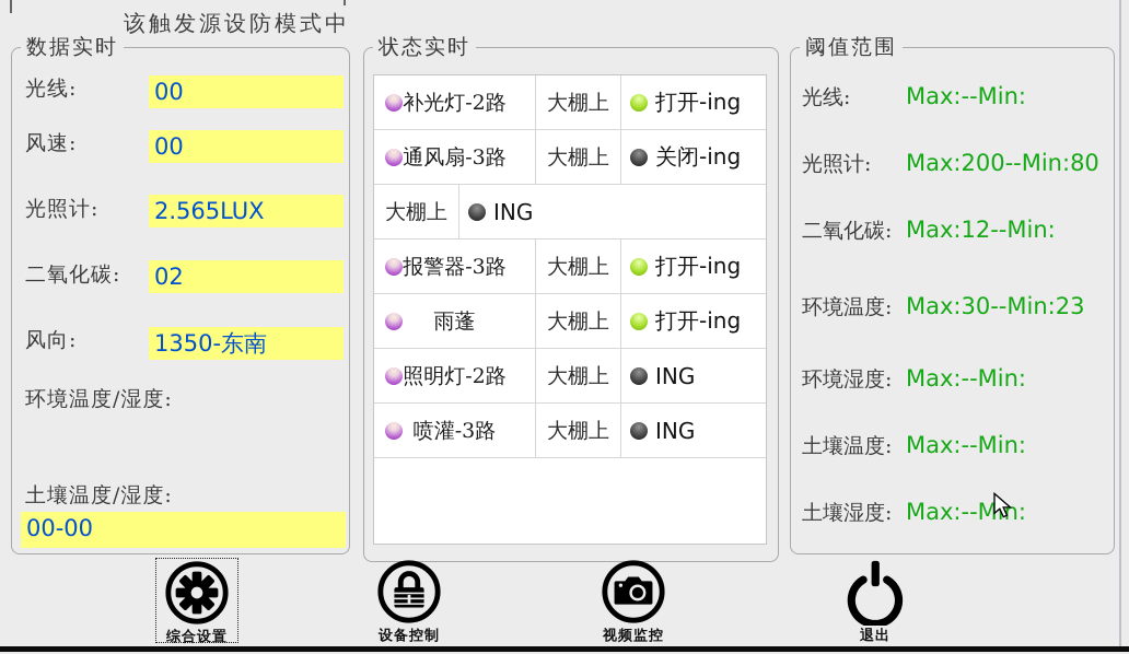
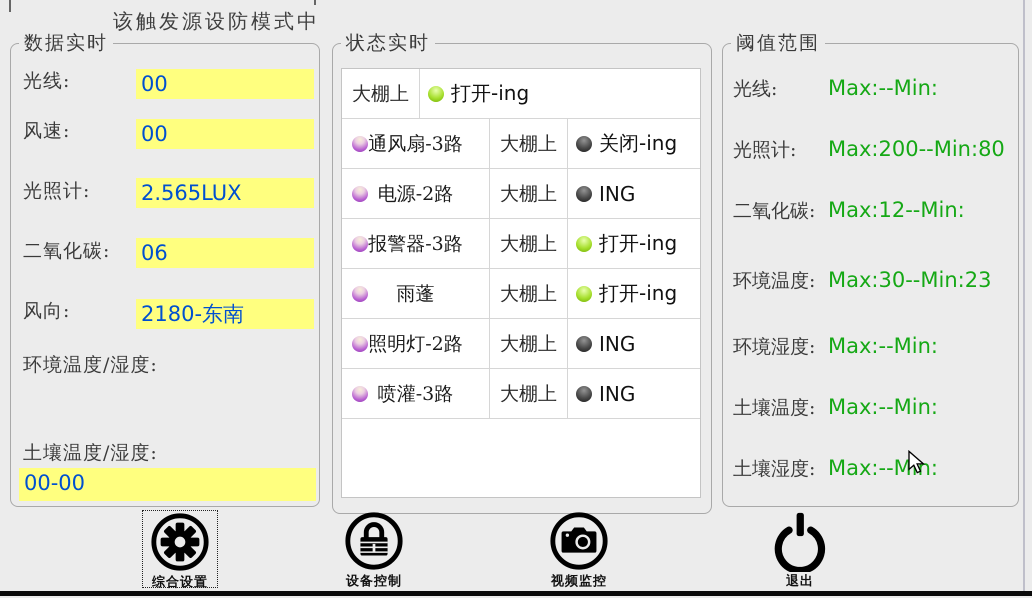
  该触发源设防模式中
  数据实时
  光线:
  00
  风速:
  00
  光照计:
  2.565LUX
  二氧化碳:
- 02
+ 06
  风向:
- 1350-东南
+ 2180-东南
  环境温度/湿度:
  土壤温度/湿度:
  00-00
  状态实时
- 补光灯-2路
  大棚上
  打开-ing
  通风扇-3路
  大棚上
  关闭-ing
+ 电源-2路
  大棚上
  ING
  报警器-3路
  大棚上
  打开-ing
  雨蓬
  大棚上
  打开-ing
  照明灯-2路
  大棚上
  ING
  喷灌-3路
  大棚上
  ING
  阈值范围
  光线:
  Max:--Min:
  光照计:
  Max:200--Min:80
  二氧化碳:
  Max:12--Min:
  环境温度:
  Max:30--Min:23
  环境湿度:
  Max:--Min:
  土壤温度:
  Max:--Min:
  土壤湿度:
  Max:--Mn:
  综合设置
  设备控制
  视频监控
  退出
